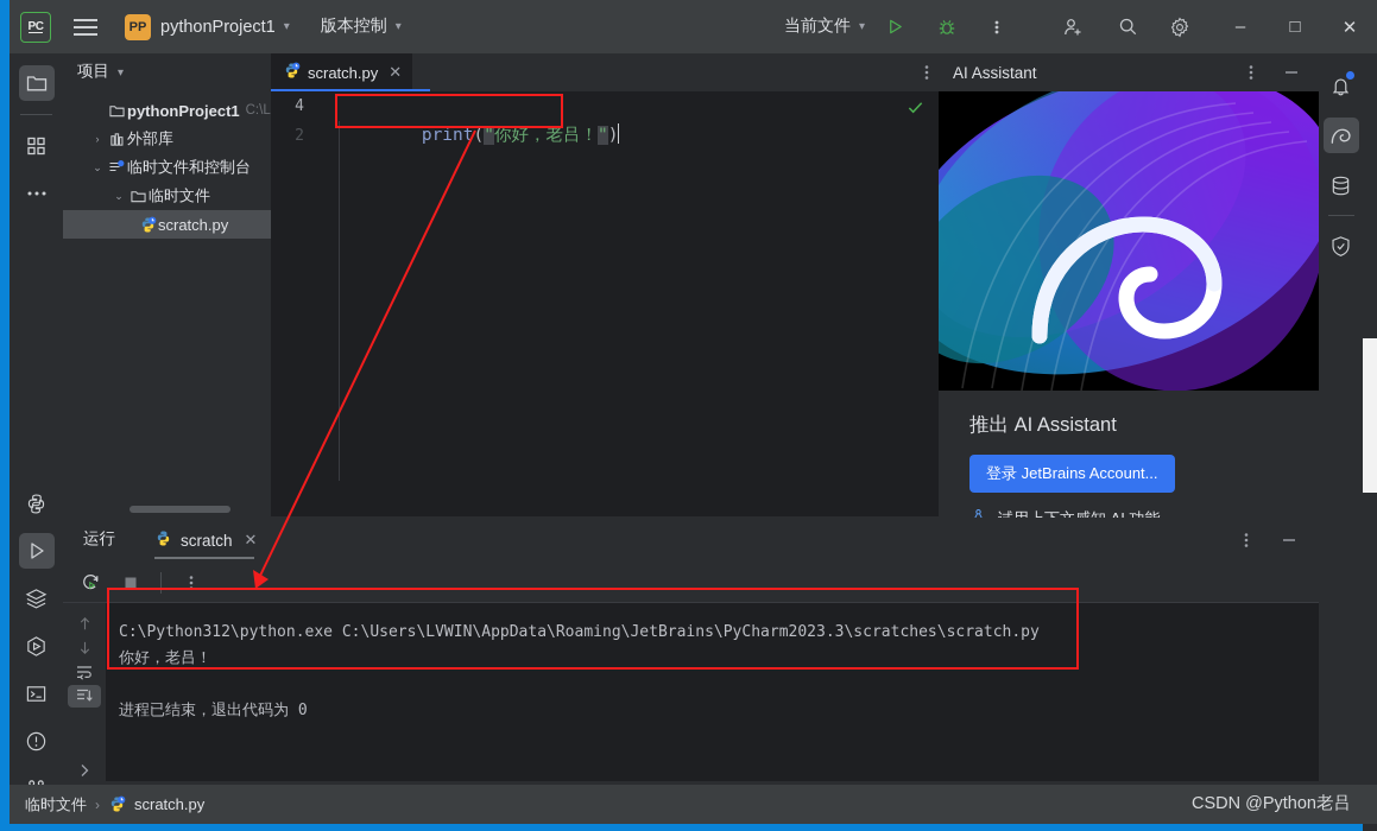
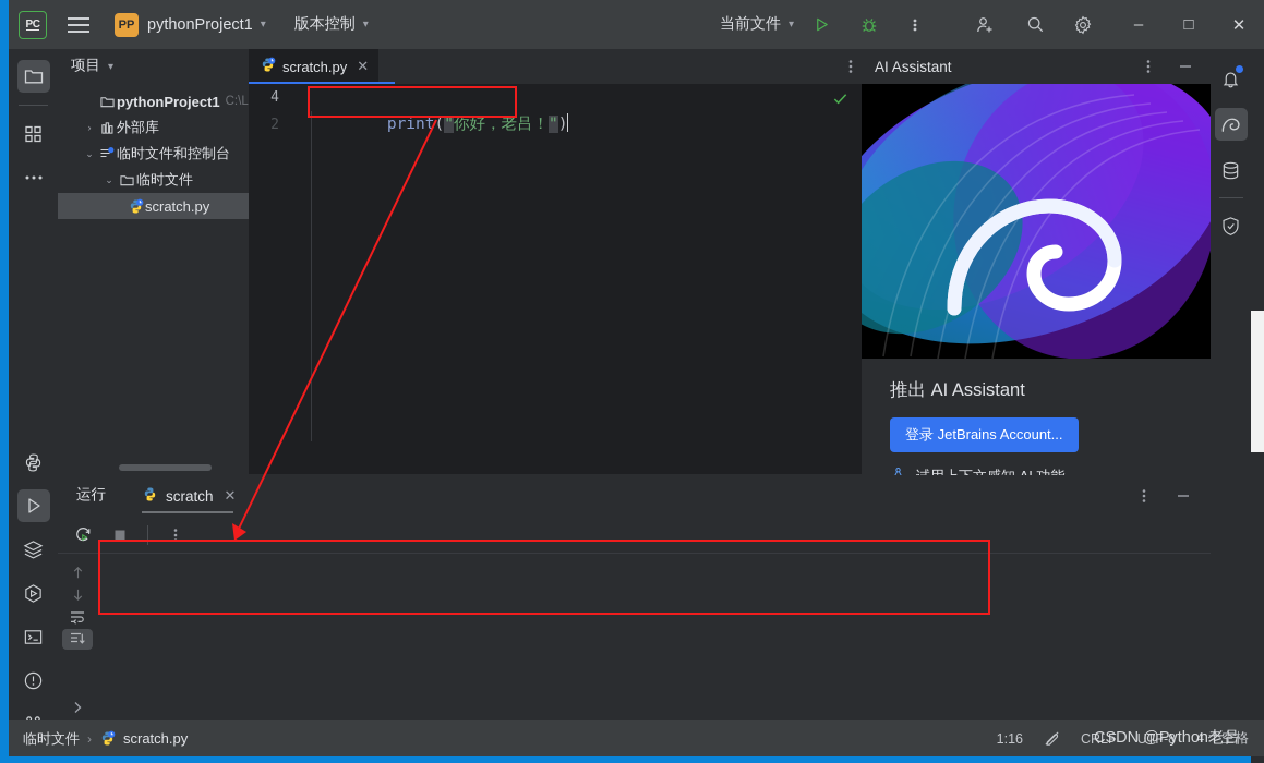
  PC
  PP
  pythonProject1
  ▾
  版本控制
  ▾
  当前文件
  ▾
  –
  □
  ✕
  项目
  ▾
  pythonProject1
  C:\L
  ›
  外部库
  ⌄
  临时文件和控制台
  ⌄
  临时文件
  scratch.py
  scratch.py
  ✕
  4
  2
  print("你好，老吕！")
  AI Assistant
  推出 AI Assistant
  登录 JetBrains Account...
  运行
  scratch
  ✕
- C:\Python312\python.exe C:\Users\LVWIN\AppData\Roaming\JetBrains\PyCharm2023.3\scratches\scratch.py
- 你好，老吕！
- 进程已结束，退出代码为 0
  临时文件
  ›
  scratch.py
+ 1:16
+ CRLF
+ UTF-8
+ 4 个空格
  CSDN @Python老吕
